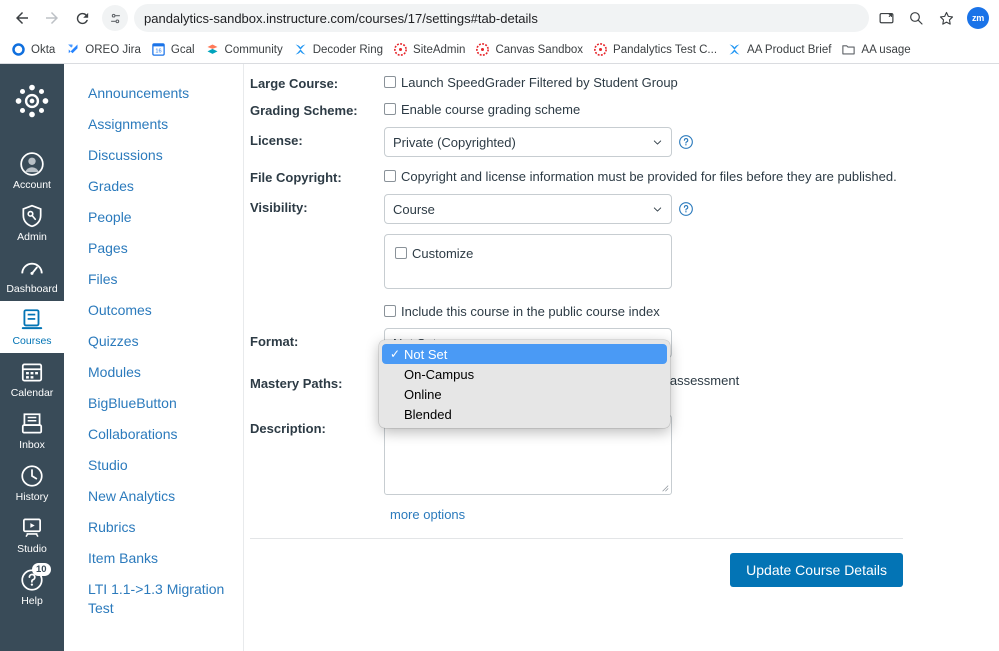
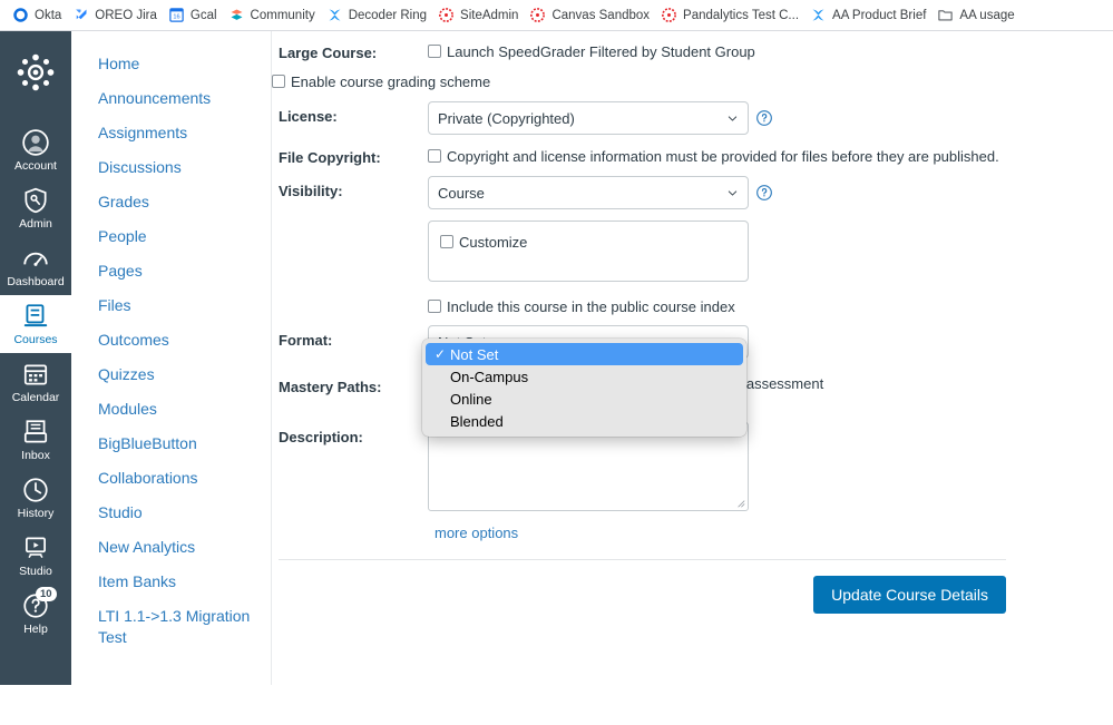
- pandalytics-sandbox.instructure.com/courses/17/settings#tab-details
- zm
  Okta
  OREO Jira
  Gcal
  Community
  Decoder Ring
  SiteAdmin
  Canvas Sandbox
  Pandalytics Test C...
  AA Product Brief
  AA usage
  Account
  Admin
  Dashboard
  Courses
  Calendar
  Inbox
  History
  Studio
  10
  Help
+ Home
  Announcements
  Assignments
  Discussions
  Grades
  People
  Pages
  Files
  Outcomes
  Quizzes
  Modules
  BigBlueButton
  Collaborations
  Studio
  New Analytics
- Rubrics
  Item Banks
  LTI 1.1->1.3 Migration Test
  Large Course:
  Launch SpeedGrader Filtered by Student Group
- Grading Scheme:
  Enable course grading scheme
  License:
  Private (Copyrighted)
  File Copyright:
  Copyright and license information must be provided for files before they are published.
  Visibility:
  Course
  Customize
  Include this course in the public course index
  Format:
  Mastery Paths:
  assessment
  Description:
  more options
  Update Course Details
  ✓
  Not Set
  On-Campus
  Online
  Blended
